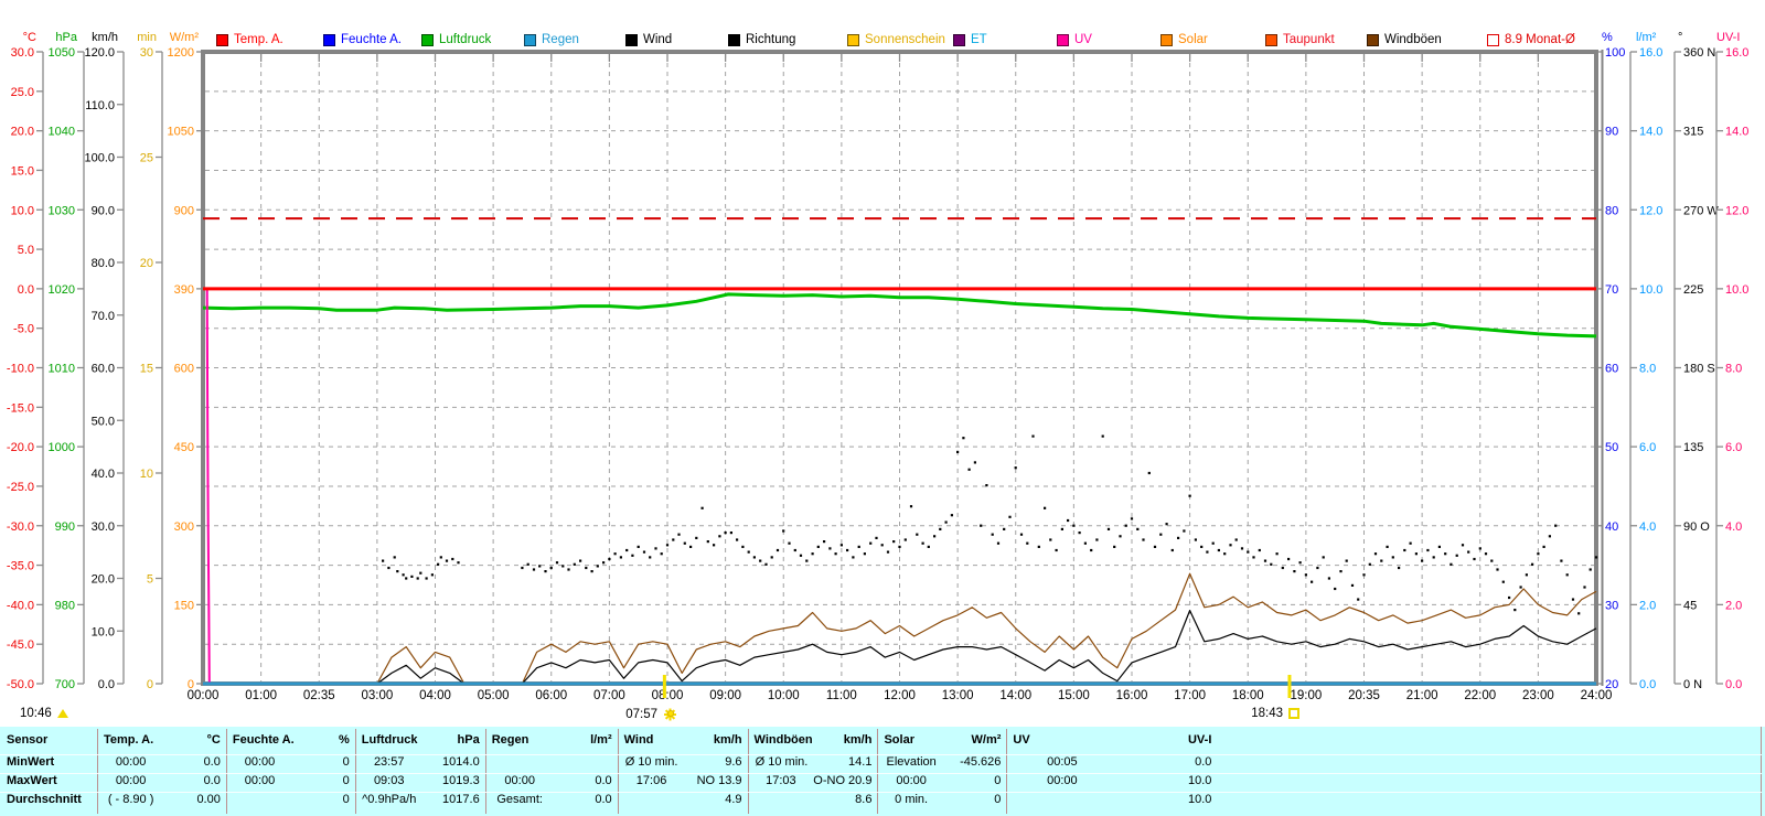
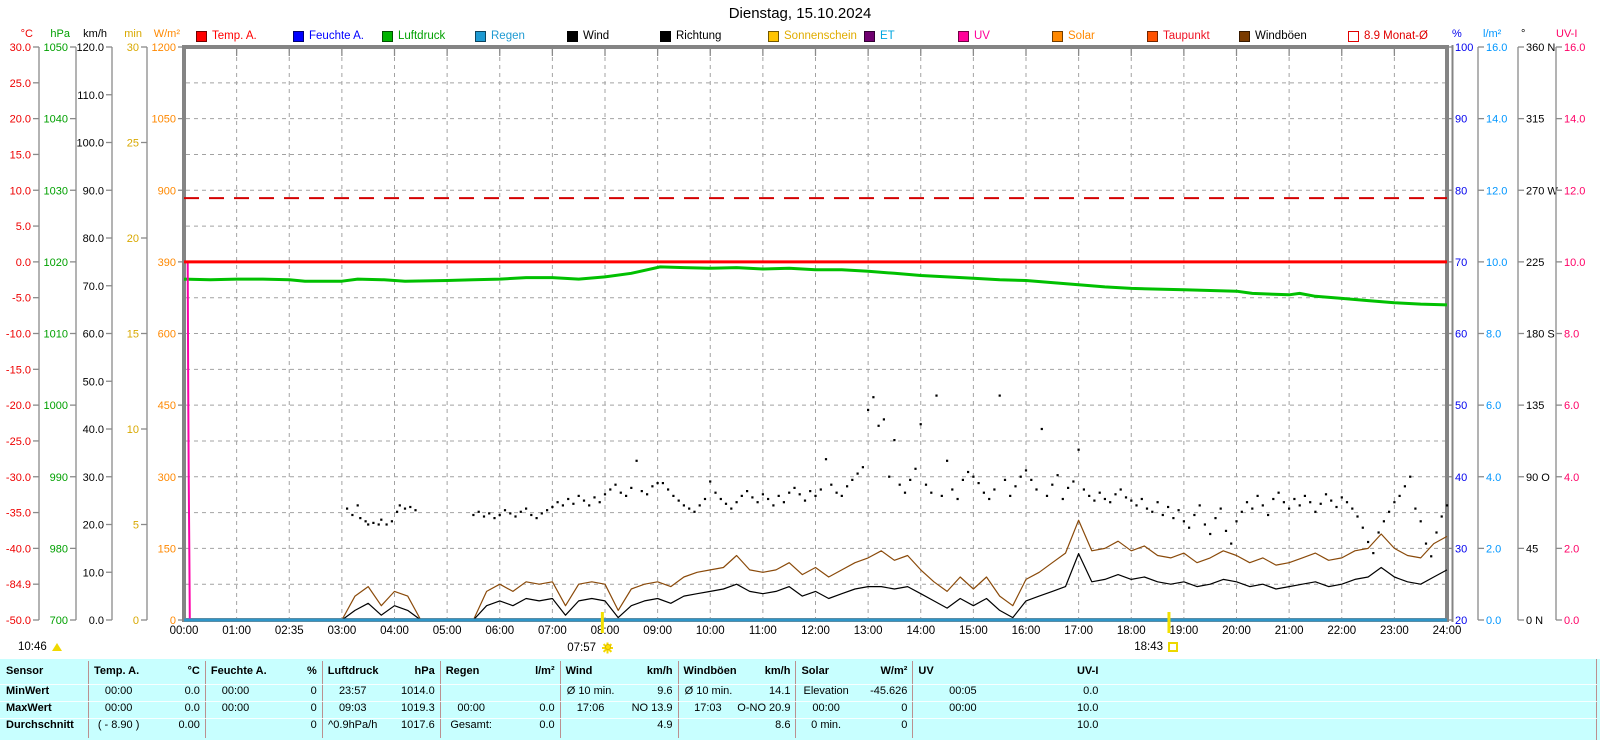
+ Dienstag, 15.10.2024
  °C
  hPa
  km/h
  min
  W/m²
  %
  l/m²
  °
  UV-I
  Temp. A.
  Feuchte A.
  Luftdruck
  Regen
  Wind
  Richtung
  Sonnenschein
  ET
  UV
  Solar
  Taupunkt
  Windböen
  8.9 Monat-Ø
  30.0
  25.0
  20.0
  15.0
  10.0
  5.0
  0.0
  -5.0
  -10.0
  -15.0
  -20.0
  -25.0
  -30.0
  -35.0
  -40.0
- -45.0
+ -84.9
  -50.0
  1050
  1040
  1030
  1020
  1010
  1000
  990
  980
  700
  120.0
  110.0
  100.0
  90.0
  80.0
  70.0
  60.0
  50.0
  40.0
  30.0
  20.0
  10.0
  0.0
  30
  25
  20
  15
  10
  5
  0
  1200
  1050
  900
  390
  600
  450
  300
  150
  0
  100
  90
  80
  70
  60
  50
  40
  30
  20
  16.0
  14.0
  12.0
  10.0
  8.0
  6.0
  4.0
  2.0
  0.0
  360 N
  315
  270 W
  225
  180 S
  135
  90 O
  45
  0 N
  16.0
  14.0
  12.0
  10.0
  8.0
  6.0
  4.0
  2.0
  0.0
  00:00
  01:00
  02:35
  03:00
  04:00
  05:00
  06:00
  07:00
  08:00
  09:00
  10:00
  11:00
  12:00
  13:00
  14:00
  15:00
  16:00
  17:00
  18:00
  19:00
- 20:35
+ 20:00
  21:00
  22:00
  23:00
  24:00
  10:46
  07:57
  18:43
  Sensor
  MinWert
  MaxWert
  Durchschnitt
  Temp. A.
  °C
  00:00
  0.0
  00:00
  0.0
  ( - 8.90 )
  0.00
  Feuchte A.
  %
  00:00
  0
  00:00
  0
  0
  Luftdruck
  hPa
  23:57
  1014.0
  09:03
  1019.3
  ^0.9hPa/h
  1017.6
  Regen
  l/m²
  00:00
  0.0
  Gesamt:
  0.0
  Wind
  km/h
  Ø 10 min.
  9.6
  17:06
  NO 13.9
  4.9
  Windböen
  km/h
  Ø 10 min.
  14.1
  17:03
  O-NO 20.9
  8.6
  Solar
  W/m²
  Elevation
  -45.626
  00:00
  0
  0 min.
  0
  UV
  UV-I
  00:05
  0.0
  00:00
  10.0
  10.0
